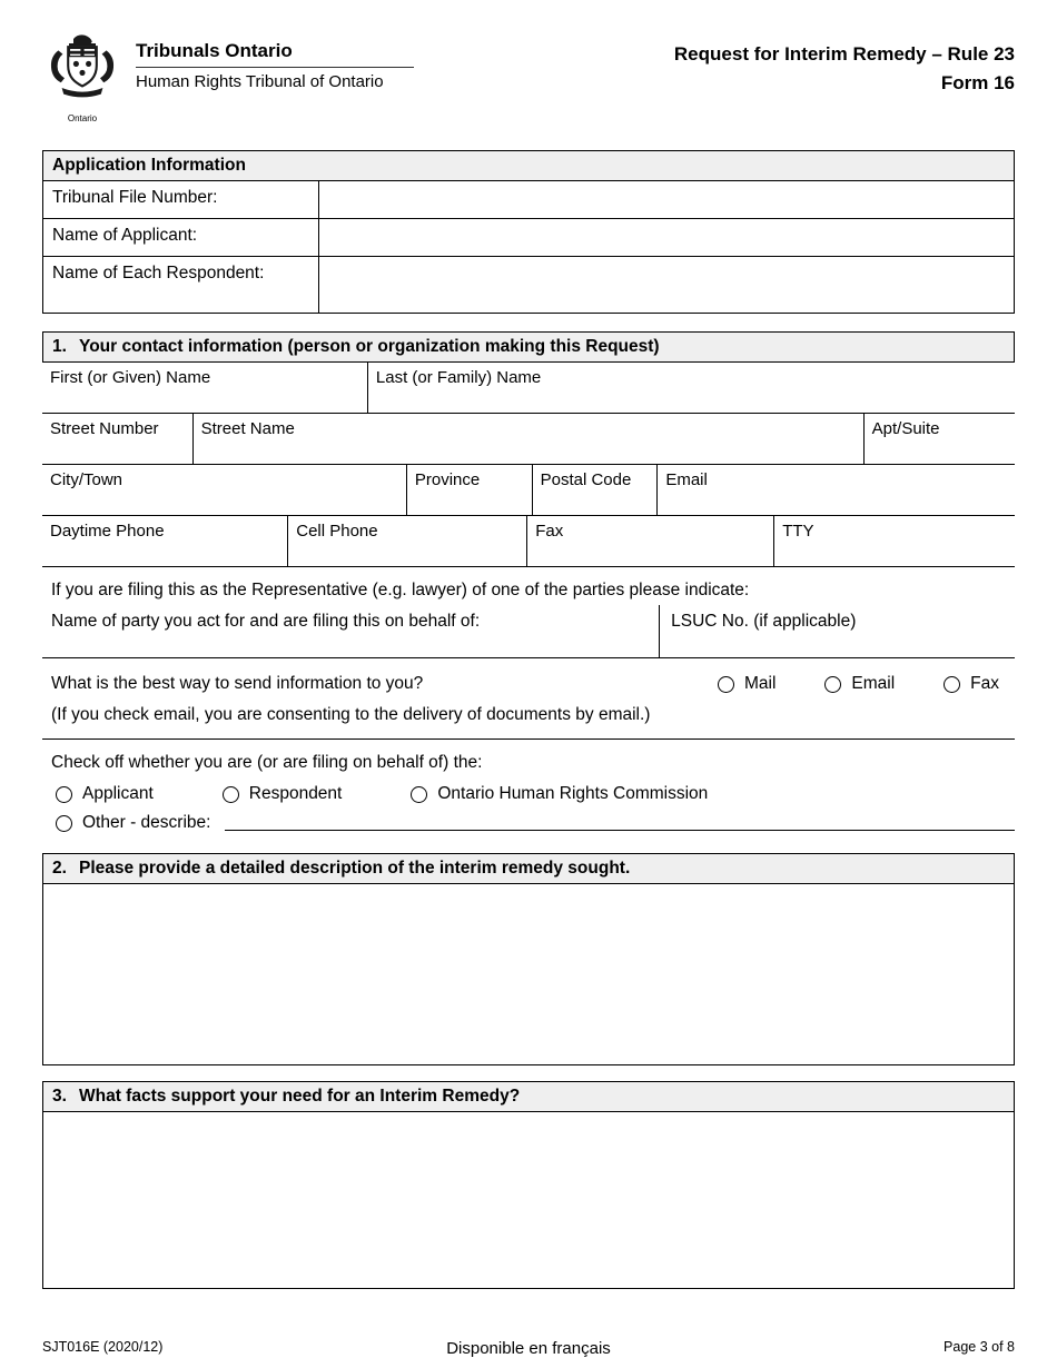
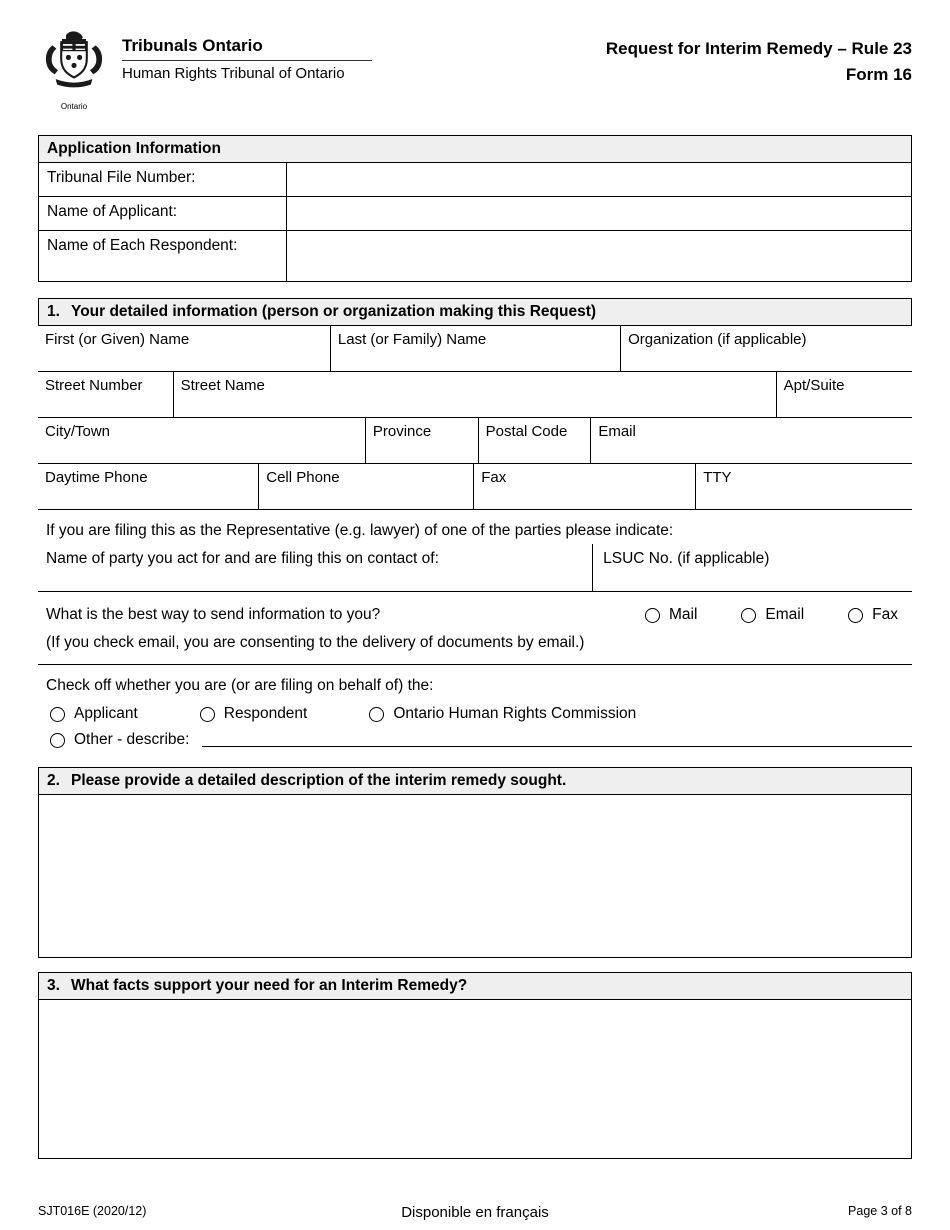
  Ontario
  Tribunals Ontario
  Human Rights Tribunal of Ontario
  Request for Interim Remedy – Rule 23
  Form 16
  Application Information
  Tribunal File Number:
  Name of Applicant:
  Name of Each Respondent:
  1.
- Your contact information (person or organization making this Request)
+ Your detailed information (person or organization making this Request)
  First (or Given) Name
  Last (or Family) Name
+ Organization (if applicable)
  Street Number
  Street Name
  Apt/Suite
  City/Town
  Province
  Postal Code
  Email
  Daytime Phone
  Cell Phone
  Fax
  TTY
  If you are filing this as the Representative (e.g. lawyer) of one of the parties please indicate:
- Name of party you act for and are filing this on behalf of:
+ Name of party you act for and are filing this on contact of:
  LSUC No. (if applicable)
  What is the best way to send information to you?
  Mail
  Email
  Fax
  (If you check email, you are consenting to the delivery of documents by email.)
  Check off whether you are (or are filing on behalf of) the:
  Applicant
  Respondent
  Ontario Human Rights Commission
  Other - describe:
  2.
  Please provide a detailed description of the interim remedy sought.
  3.
  What facts support your need for an Interim Remedy?
  SJT016E (2020/12)
  Disponible en français
  Page 3 of 8
